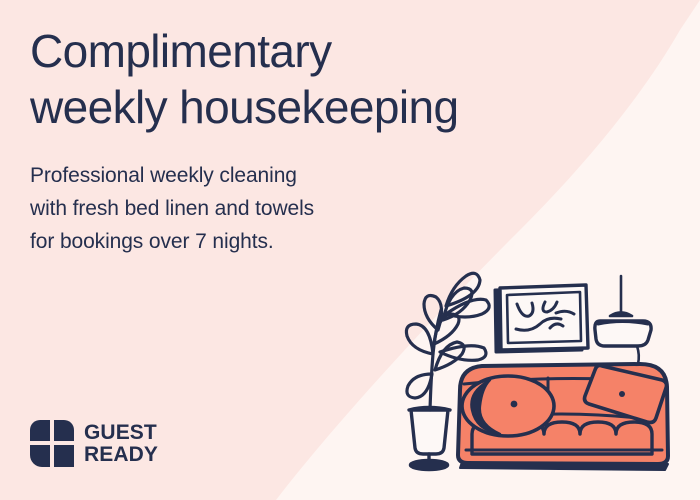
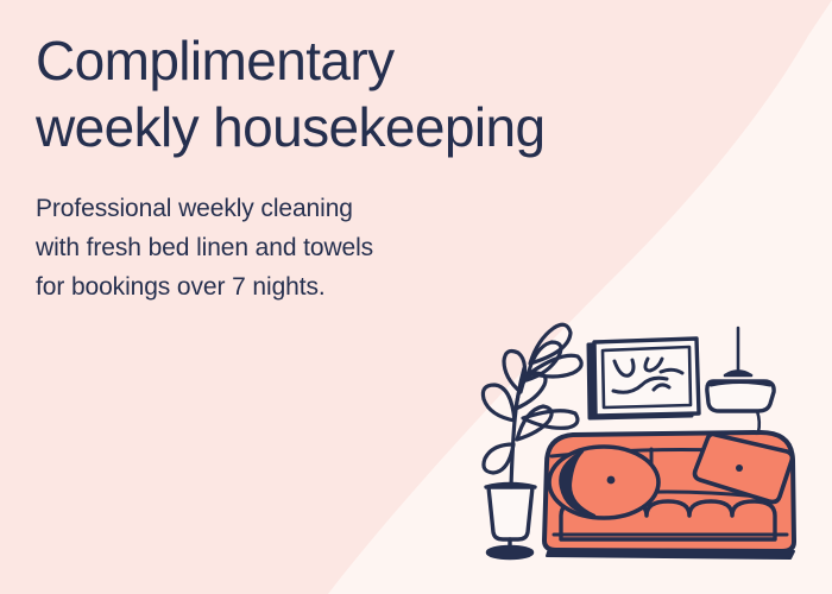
  Complimentary
  weekly housekeeping
  Professional weekly cleaning
  with fresh bed linen and towels
  for bookings over 7 nights.
- GUEST
- READY
